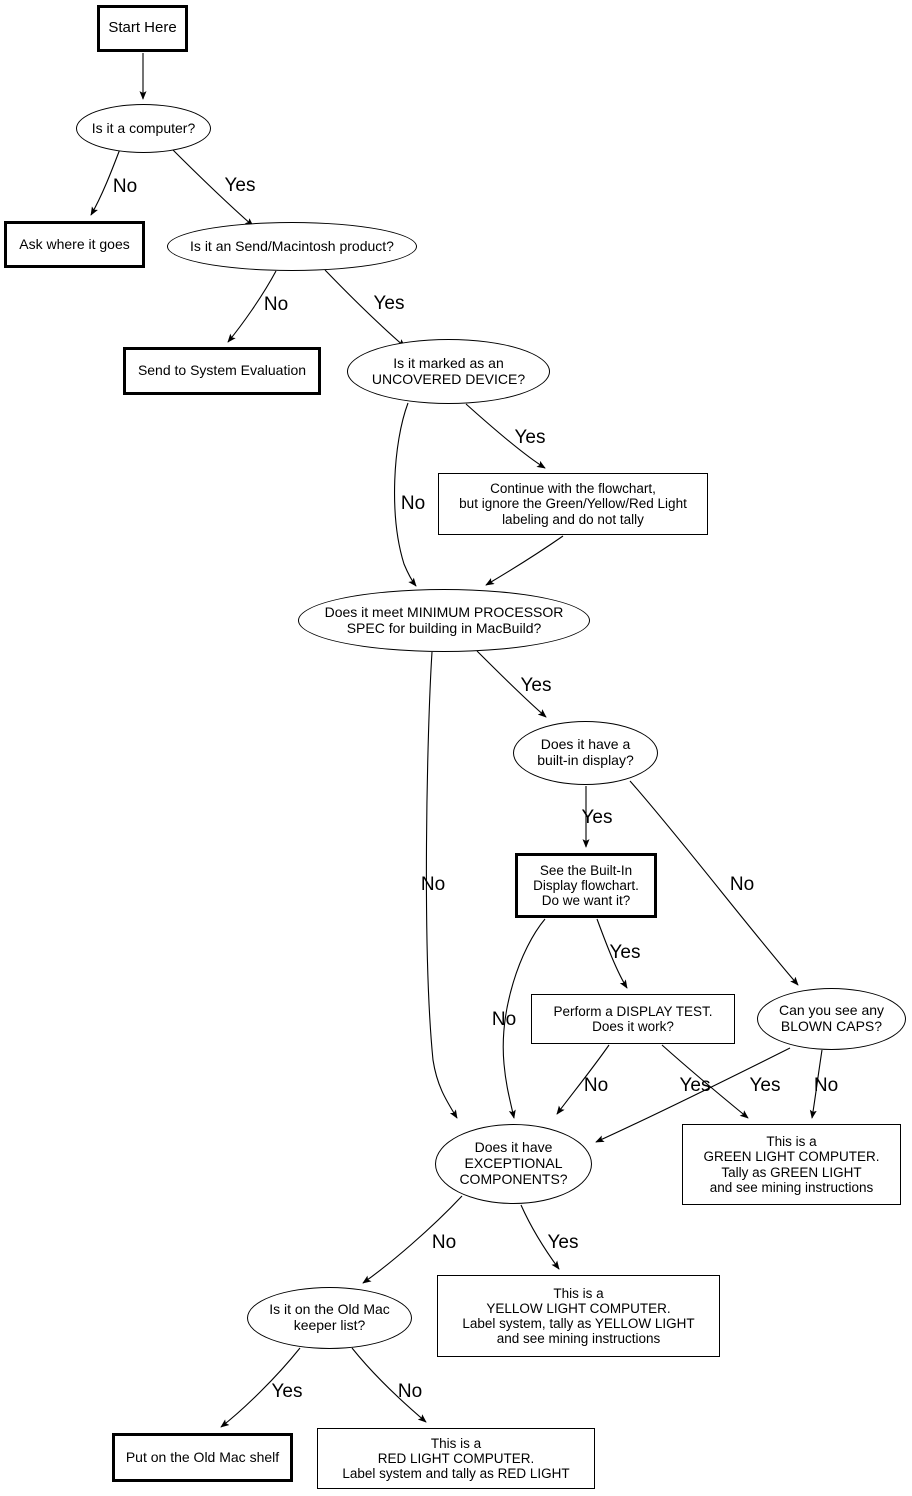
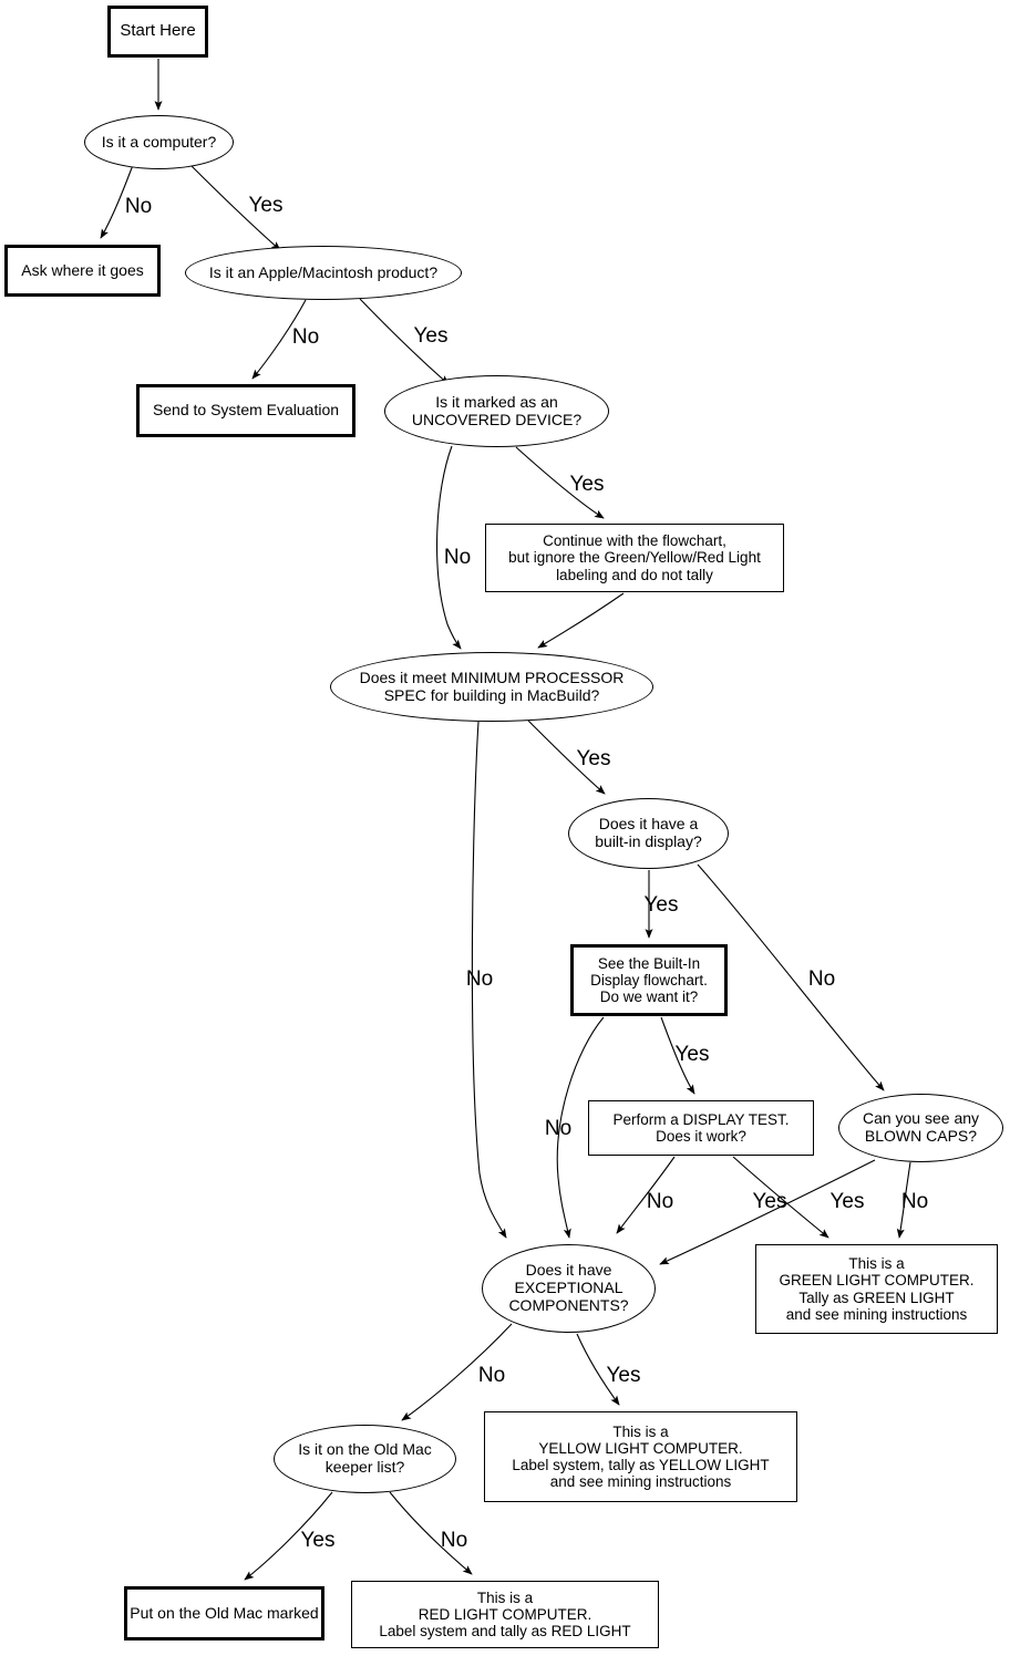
  Start Here
  Is it a computer?
  Ask where it goes
- Is it an Send/Macintosh product?
+ Is it an Apple/Macintosh product?
  Send to System Evaluation
  Is it marked as an
  UNCOVERED DEVICE?
  Continue with the flowchart,
  but ignore the Green/Yellow/Red Light
  labeling and do not tally
  Does it meet MINIMUM PROCESSOR
  SPEC for building in MacBuild?
  Does it have a
  built-in display?
  See the Built-In
  Display flowchart.
  Do we want it?
  Perform a DISPLAY TEST.
  Does it work?
  Can you see any
  BLOWN CAPS?
  Does it have
  EXCEPTIONAL
  COMPONENTS?
  This is a
  GREEN LIGHT COMPUTER.
  Tally as GREEN LIGHT
  and see mining instructions
  This is a
  YELLOW LIGHT COMPUTER.
  Label system, tally as YELLOW LIGHT
  and see mining instructions
  Is it on the Old Mac
  keeper list?
- Put on the Old Mac shelf
+ Put on the Old Mac marked
  This is a
  RED LIGHT COMPUTER.
  Label system and tally as RED LIGHT
  No
  Yes
  No
  Yes
  Yes
  No
  Yes
  No
  Yes
  No
  No
  Yes
  No
  Yes
  Yes
  No
  No
  Yes
  Yes
  No
